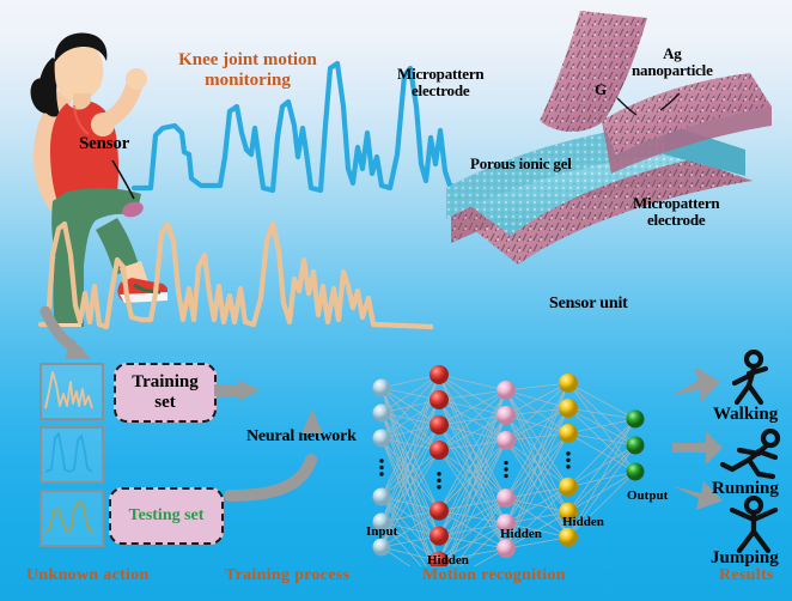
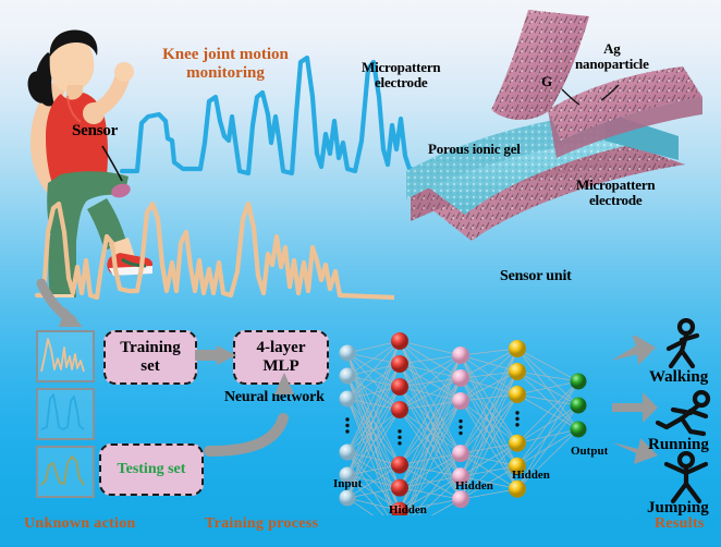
  Sensor
  Knee joint motion
  monitoring
  Micropattern
  electrode
  Ag
  nanoparticle
  G
  Porous ionic gel
  Micropattern
  electrode
  Sensor unit
  Training
  set
  Testing set
+ 4-layer
+ MLP
  Neural network
  Input
  Hidden
  Hidden
  Hidden
  Output
  Walking
  Running
  Jumping
  Unknown action
  Training process
- Motion recognition
  Results
